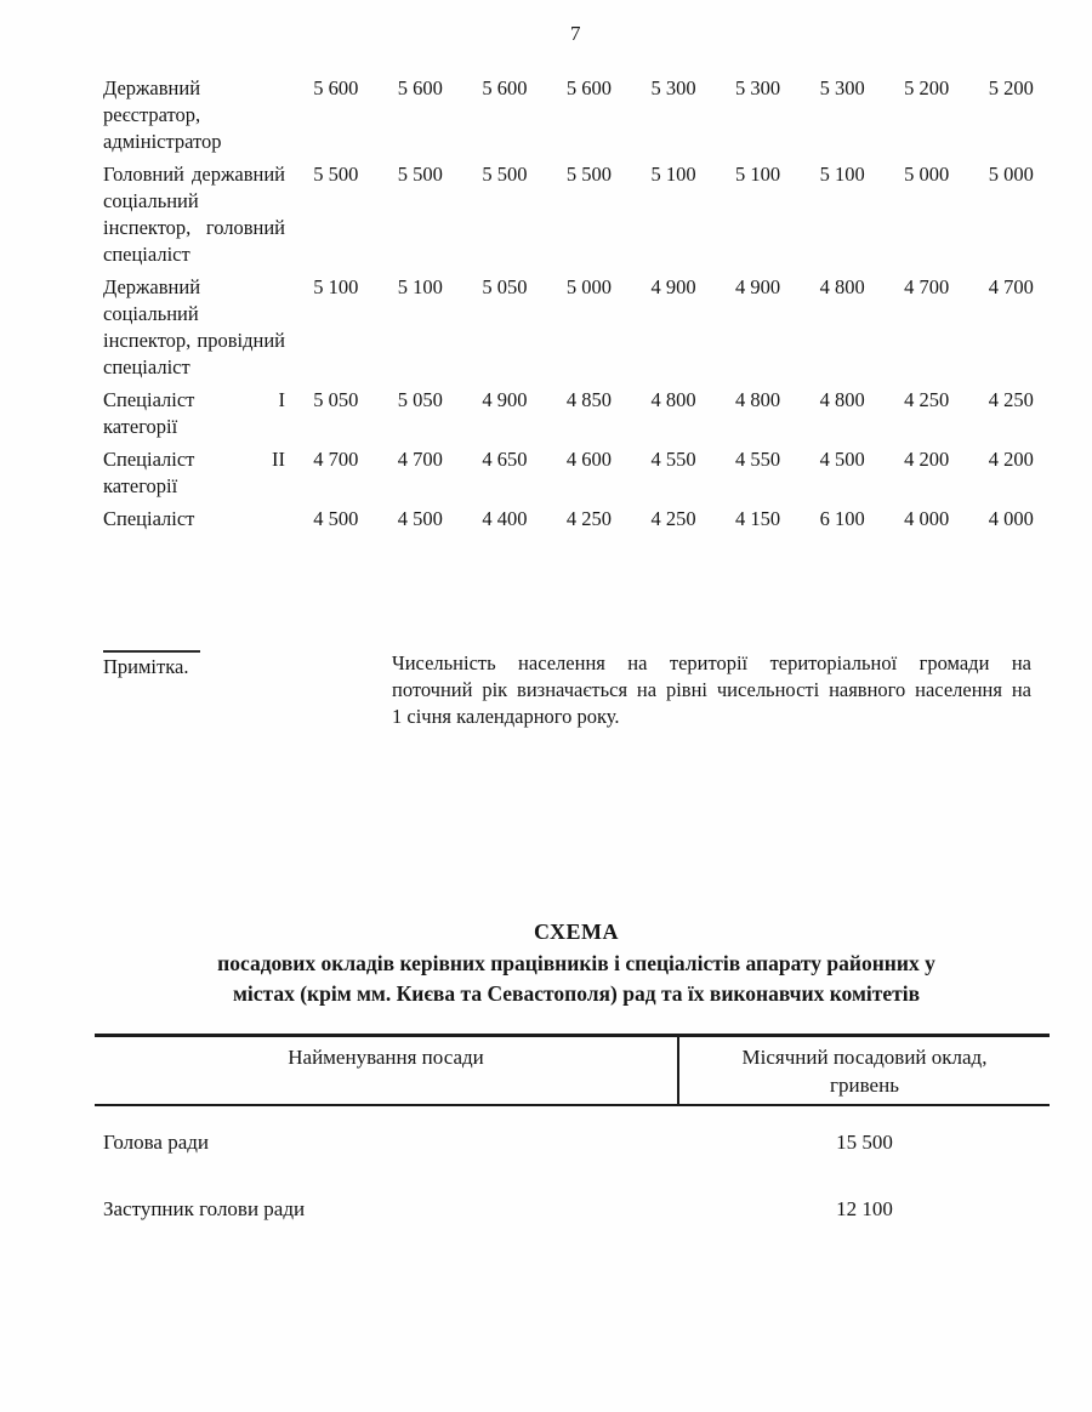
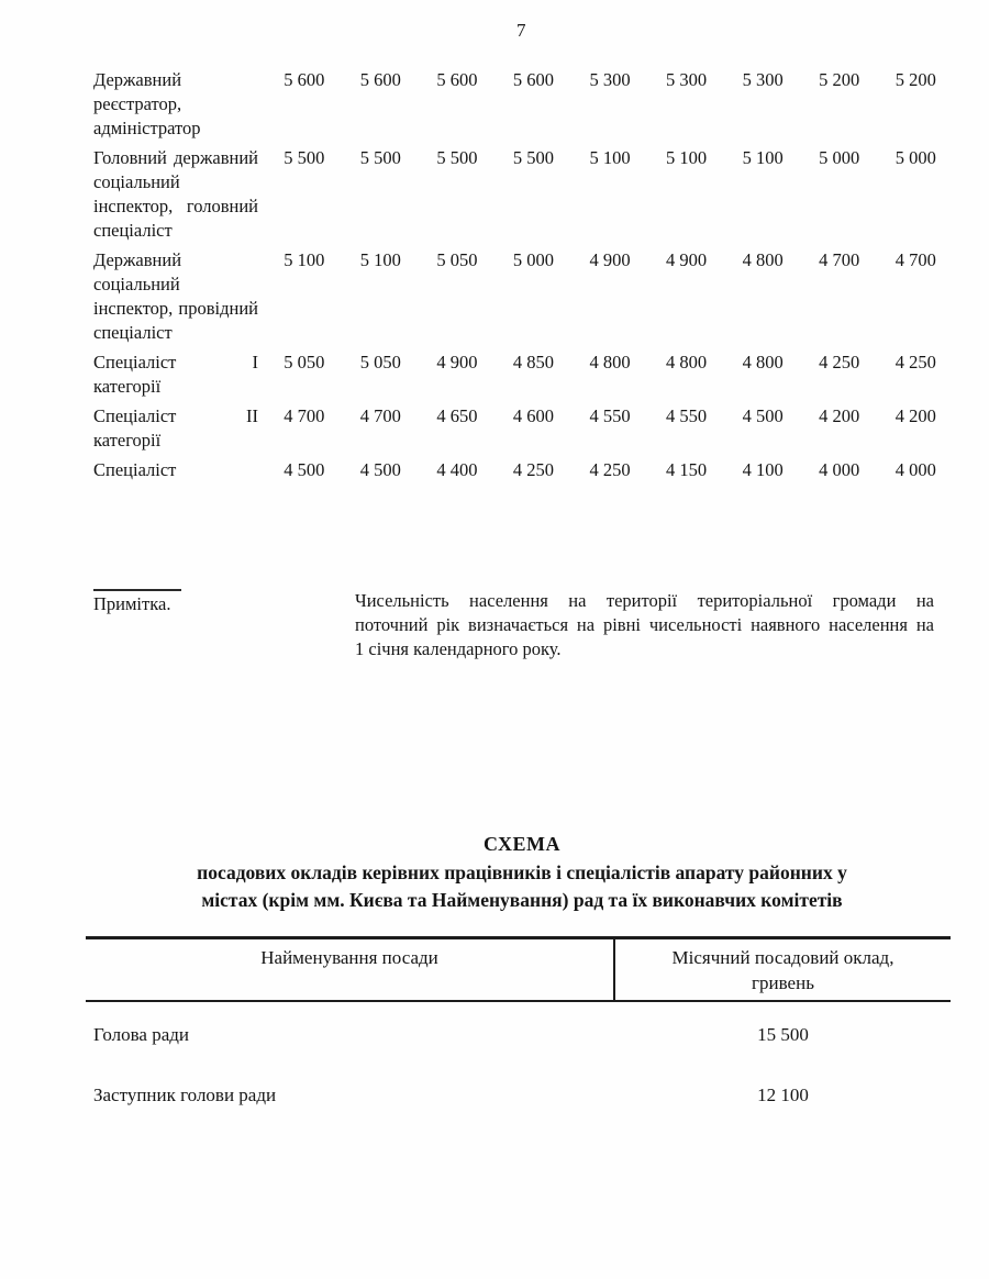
  7
  Державний реєстратор, адміністратор
  5 600
  5 600
  5 600
  5 600
  5 300
  5 300
  5 300
  5 200
  5 200
  Головний державний соціальний інспектор, головний спеціаліст
  5 500
  5 500
  5 500
  5 500
  5 100
  5 100
  5 100
  5 000
  5 000
  Державний соціальний інспектор, провідний спеціаліст
  5 100
  5 100
  5 050
  5 000
  4 900
  4 900
  4 800
  4 700
  4 700
  Спеціаліст І категорії
  5 050
  5 050
  4 900
  4 850
  4 800
  4 800
  4 800
  4 250
  4 250
  Спеціаліст ІІ категорії
  4 700
  4 700
  4 650
  4 600
  4 550
  4 550
  4 500
  4 200
  4 200
  Спеціаліст
  4 500
  4 500
  4 400
  4 250
  4 250
  4 150
- 6 100
+ 4 100
  4 000
  4 000
  Примітка.
  Чисельність населення на території територіальної громади на
  поточний рік визначається на рівні чисельності наявного населення на
  1 січня календарного року.
  СХЕМА
  посадових окладів керівних працівників і спеціалістів апарату районних у
- містах (крім мм. Києва та Севастополя) рад та їх виконавчих комітетів
+ містах (крім мм. Києва та Найменування) рад та їх виконавчих комітетів
  Найменування посади
  Місячний посадовий оклад,
  гривень
  Голова ради
  15 500
  Заступник голови ради
  12 100
